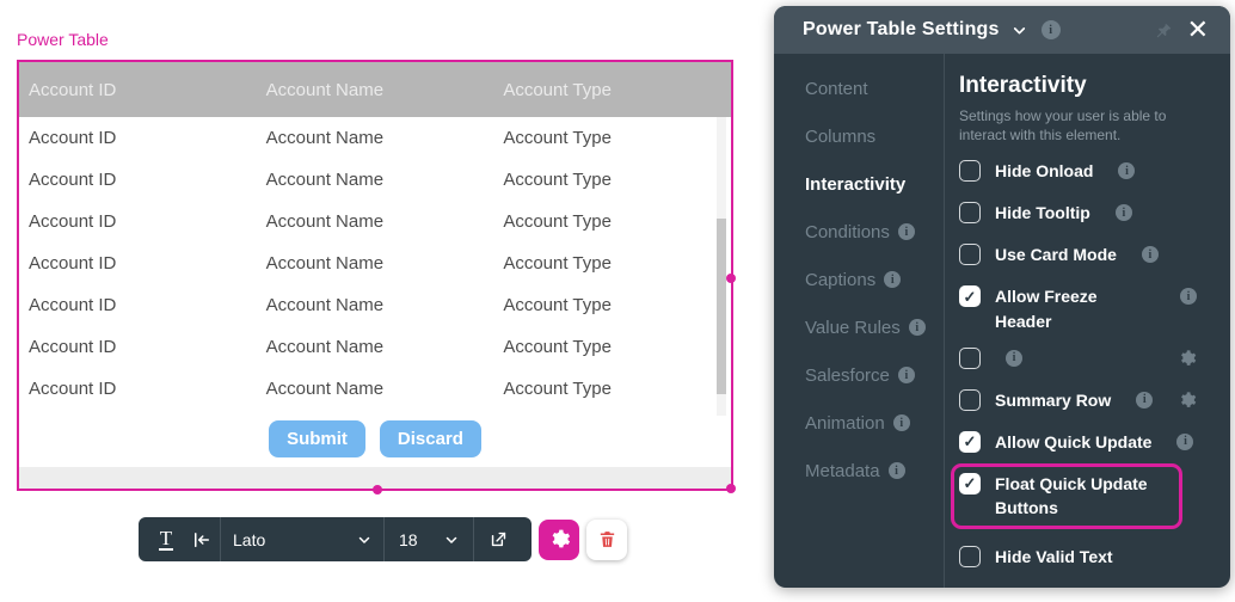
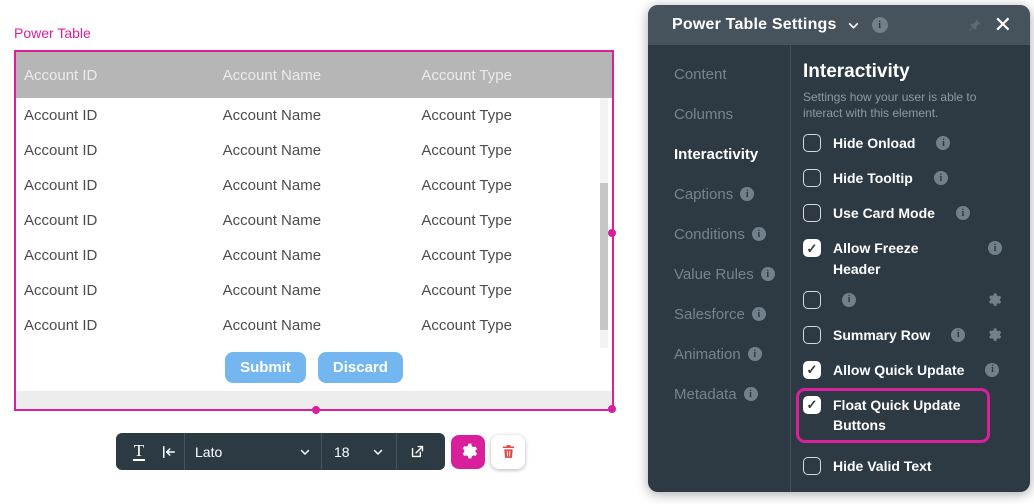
  Power Table
  Account ID
  Account Name
  Account Type
  Account ID
  Account Name
  Account Type
  Account ID
  Account Name
  Account Type
  Account ID
  Account Name
  Account Type
  Account ID
  Account Name
  Account Type
  Account ID
  Account Name
  Account Type
  Account ID
  Account Name
  Account Type
  Account ID
  Account Name
  Account Type
  Submit
  Discard
  T
  Lato
  18
  Power Table Settings
  i
  ✕
  Content
  Columns
  Interactivity
- Conditions
+ Captions
  i
- Captions
+ Conditions
  i
  Value Rules
  i
  Salesforce
  i
  Animation
  i
  Metadata
  i
  Interactivity
  Settings how your user is able to interact with this element.
  Hide Onload
  i
  Hide Tooltip
  i
  Use Card Mode
  i
  ✓
  Allow Freeze Header
  i
  i
  Summary Row
  i
  ✓
  Allow Quick Update
  i
  ✓
  Float Quick Update Buttons
  Hide Valid Text
